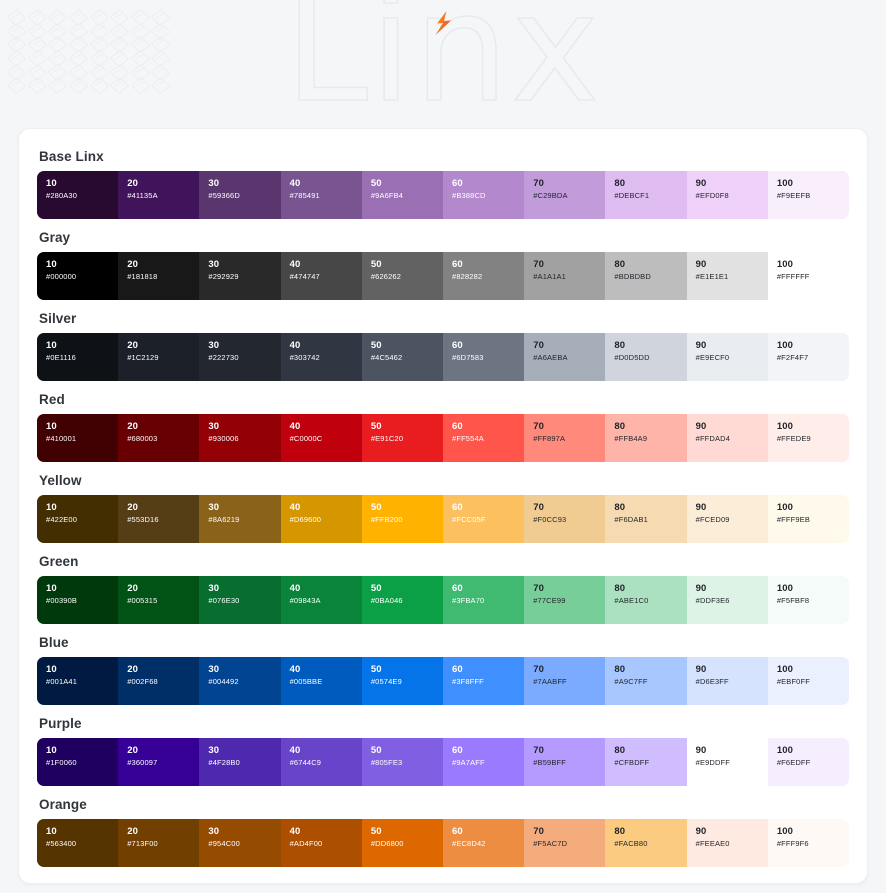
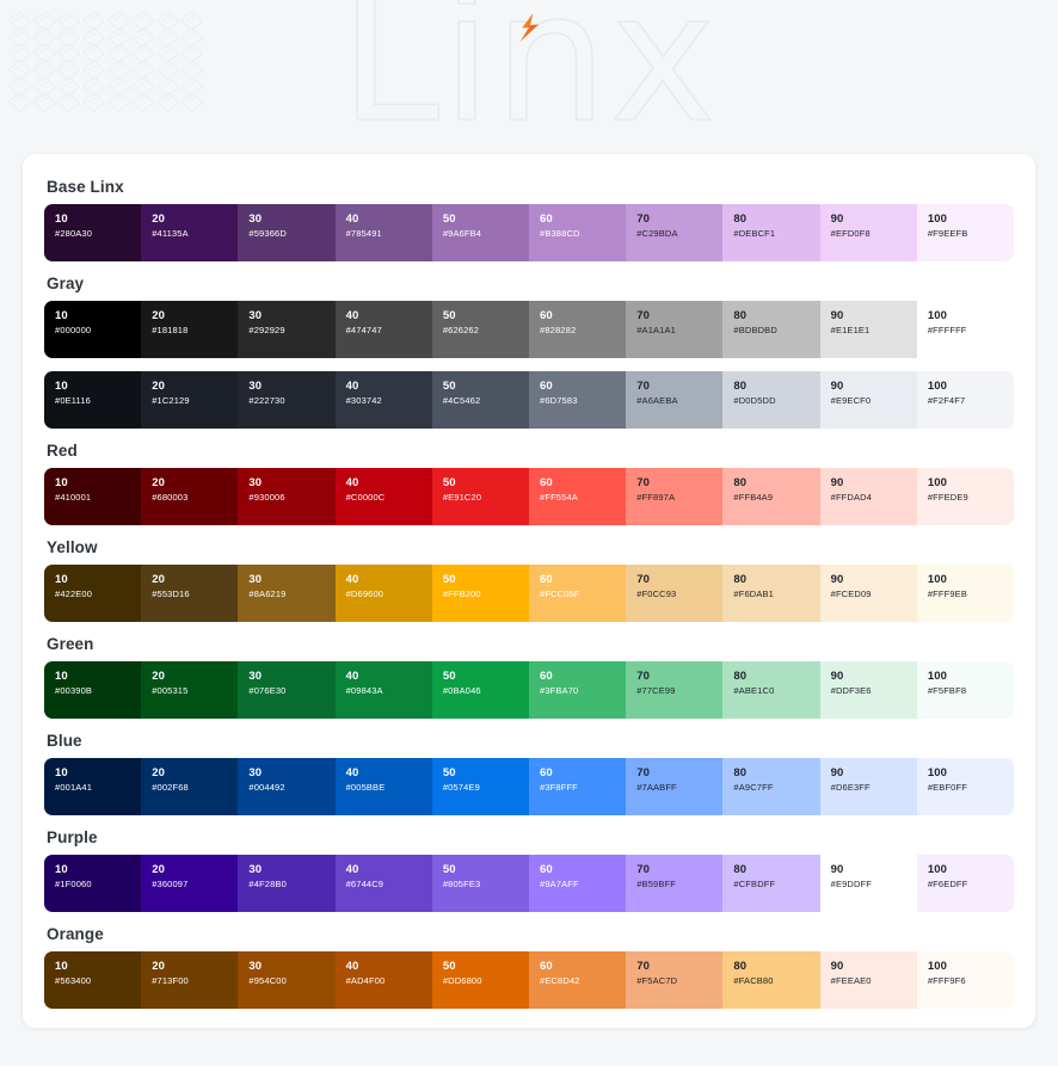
  Linx
  Base Linx
  10
  #280A30
  20
  #41135A
  30
  #59366D
  40
  #785491
  50
  #9A6FB4
  60
  #B388CD
  70
  #C29BDA
  80
  #DEBCF1
  90
  #EFD0F8
  100
  #F9EEFB
  Gray
  10
  #000000
  20
  #181818
  30
  #292929
  40
  #474747
  50
  #626262
  60
  #828282
  70
  #A1A1A1
  80
  #BDBDBD
  90
  #E1E1E1
  100
  #FFFFFF
- Silver
  10
  #0E1116
  20
  #1C2129
  30
  #222730
  40
  #303742
  50
  #4C5462
  60
  #6D7583
  70
  #A6AEBA
  80
  #D0D5DD
  90
  #E9ECF0
  100
  #F2F4F7
  Red
  10
  #410001
  20
  #680003
  30
  #930006
  40
  #C0000C
  50
  #E91C20
  60
  #FF554A
  70
  #FF897A
  80
  #FFB4A9
  90
  #FFDAD4
  100
  #FFEDE9
  Yellow
  10
  #422E00
  20
  #553D16
  30
  #8A6219
  40
  #D69600
  50
  #FFB200
  60
  #FCC05F
  70
  #F0CC93
  80
  #F6DAB1
  90
  #FCED09
  100
  #FFF9EB
  Green
  10
  #00390B
  20
  #005315
  30
  #076E30
  40
  #09843A
  50
  #0BA046
  60
  #3FBA70
  70
  #77CE99
  80
  #ABE1C0
  90
  #DDF3E6
  100
  #F5FBF8
  Blue
  10
  #001A41
  20
  #002F68
  30
  #004492
  40
  #005BBE
  50
  #0574E9
  60
  #3F8FFF
  70
  #7AABFF
  80
  #A9C7FF
  90
  #D6E3FF
  100
  #EBF0FF
  Purple
  10
  #1F0060
  20
  #360097
  30
  #4F28B0
  40
  #6744C9
  50
  #805FE3
  60
  #9A7AFF
  70
  #B59BFF
  80
  #CFBDFF
  90
  #E9DDFF
  100
  #F6EDFF
  Orange
  10
  #563400
  20
  #713F00
  30
  #954C00
  40
  #AD4F00
  50
  #DD6800
  60
  #EC8D42
  70
  #F5AC7D
  80
  #FACB80
  90
  #FEEAE0
  100
  #FFF9F6
